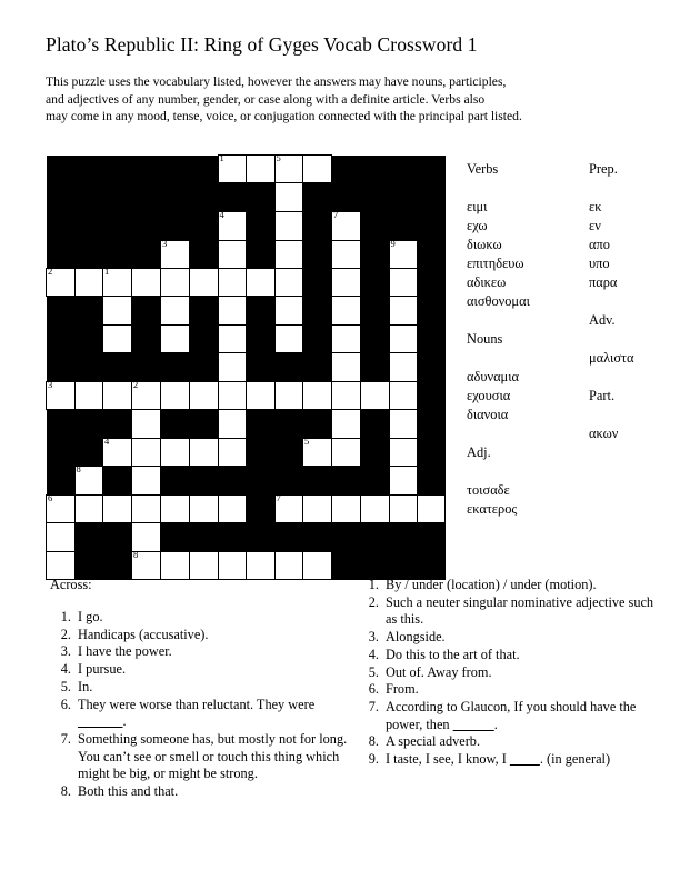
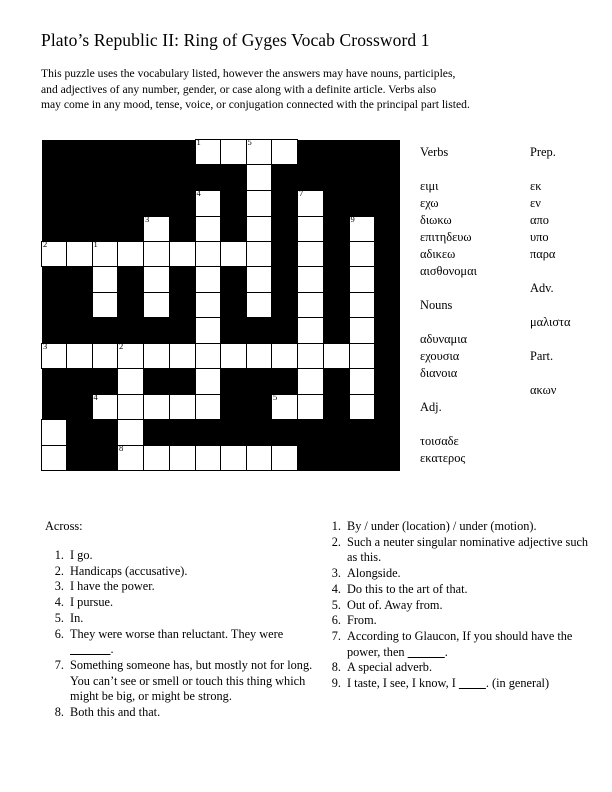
  Plato’s Republic II: Ring of Gyges Vocab Crossword 1
  This puzzle uses the vocabulary listed, however the answers may have nouns, participles,
  and adjectives of any number, gender, or case along with a definite article. Verbs also
  may come in any mood, tense, voice, or conjugation connected with the principal part listed.
  						1		5
  						4				7
  				3								9
  2		1
  3			2
  		4							5
- 	8
- 6								7
  			8
  Verbs
  ειμι
  εχω
  διωκω
  επιτηδευω
  αδικεω
  αισθονομαι
  Nouns
  αδυναμια
  εχουσια
  διανοια
  Adj.
  τοισαδε
  εκατερος
  Prep.
  εκ
  εν
  απο
  υπο
  παρα
  Adv.
  μαλιστα
  Part.
  ακων
  Across:
  I go.
  Handicaps (accusative).
  I have the power.
  I pursue.
  In.
  They were worse than reluctant. They were .
  Something someone has, but mostly not for long. You can’t see or smell or touch this thing which might be big, or might be strong.
  Both this and that.
  By / under (location) / under (motion).
  Such a neuter singular nominative adjective such as this.
  Alongside.
  Do this to the art of that.
  Out of. Away from.
  From.
  According to Glaucon, If you should have the power, then .
  A special adverb.
  I taste, I see, I know, I . (in general)
